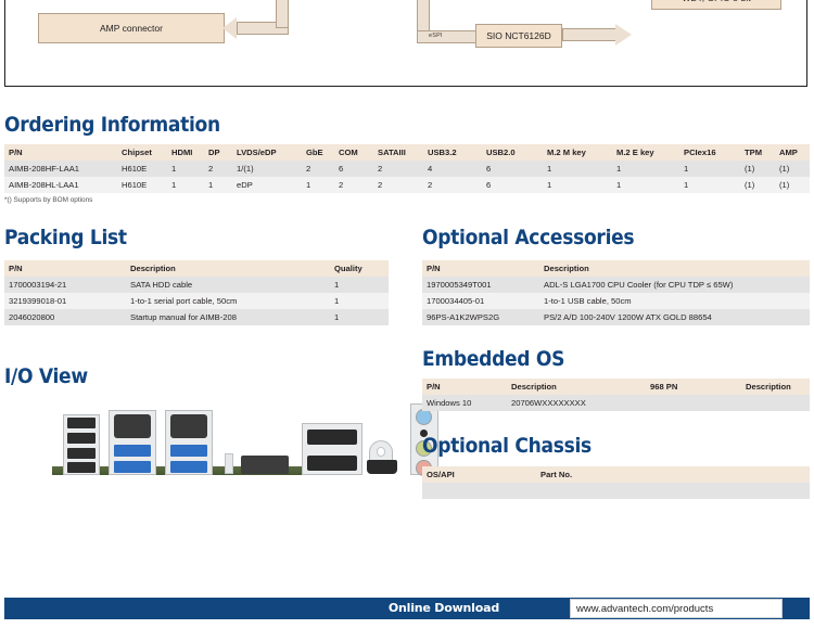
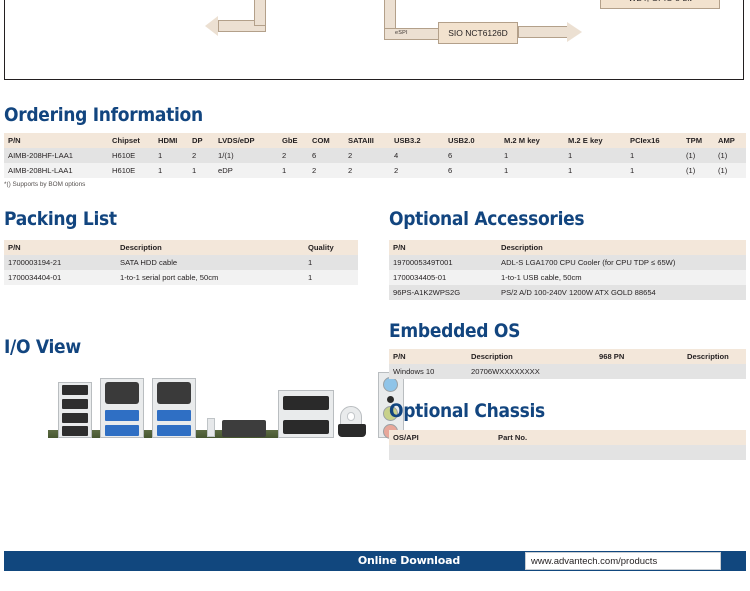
- AMP connector
  SIO NCT6126D
  Ordering Information
  P/N	Chipset	HDMI	DP	LVDS/eDP	GbE	COM	SATAIII	USB3.2	USB2.0	M.2 M key	M.2 E key	PCIex16	TPM	AMP
  AIMB-208HF-LAA1	H610E	1	2	1/(1)	2	6	2	4	6	1	1	1	(1)	(1)
  AIMB-208HL-LAA1	H610E	1	1	eDP	1	2	2	2	6	1	1	1	(1)	(1)
  Packing List
  P/N	Description	Quality
  1700003194-21	SATA HDD cable	1
- 3219399018-01	1-to-1 serial port cable, 50cm	1
+ 1700034404-01	1-to-1 serial port cable, 50cm	1
- 2046020800	Startup manual for AIMB-208	1
  Optional Accessories
  P/N	Description
  1970005349T001	ADL-S LGA1700 CPU Cooler (for CPU TDP ≤ 65W)
  1700034405-01	1-to-1 USB cable, 50cm
  96PS-A1K2WPS2G	PS/2 A/D 100-240V 1200W ATX GOLD 88654
  I/O View
  Embedded OS
  P/N	Description	968 PN	Description
  Windows 10	20706WXXXXXXXX
  Optional Chassis
  OS/API	Part No.
  Online Download
  www.advantech.com/products
